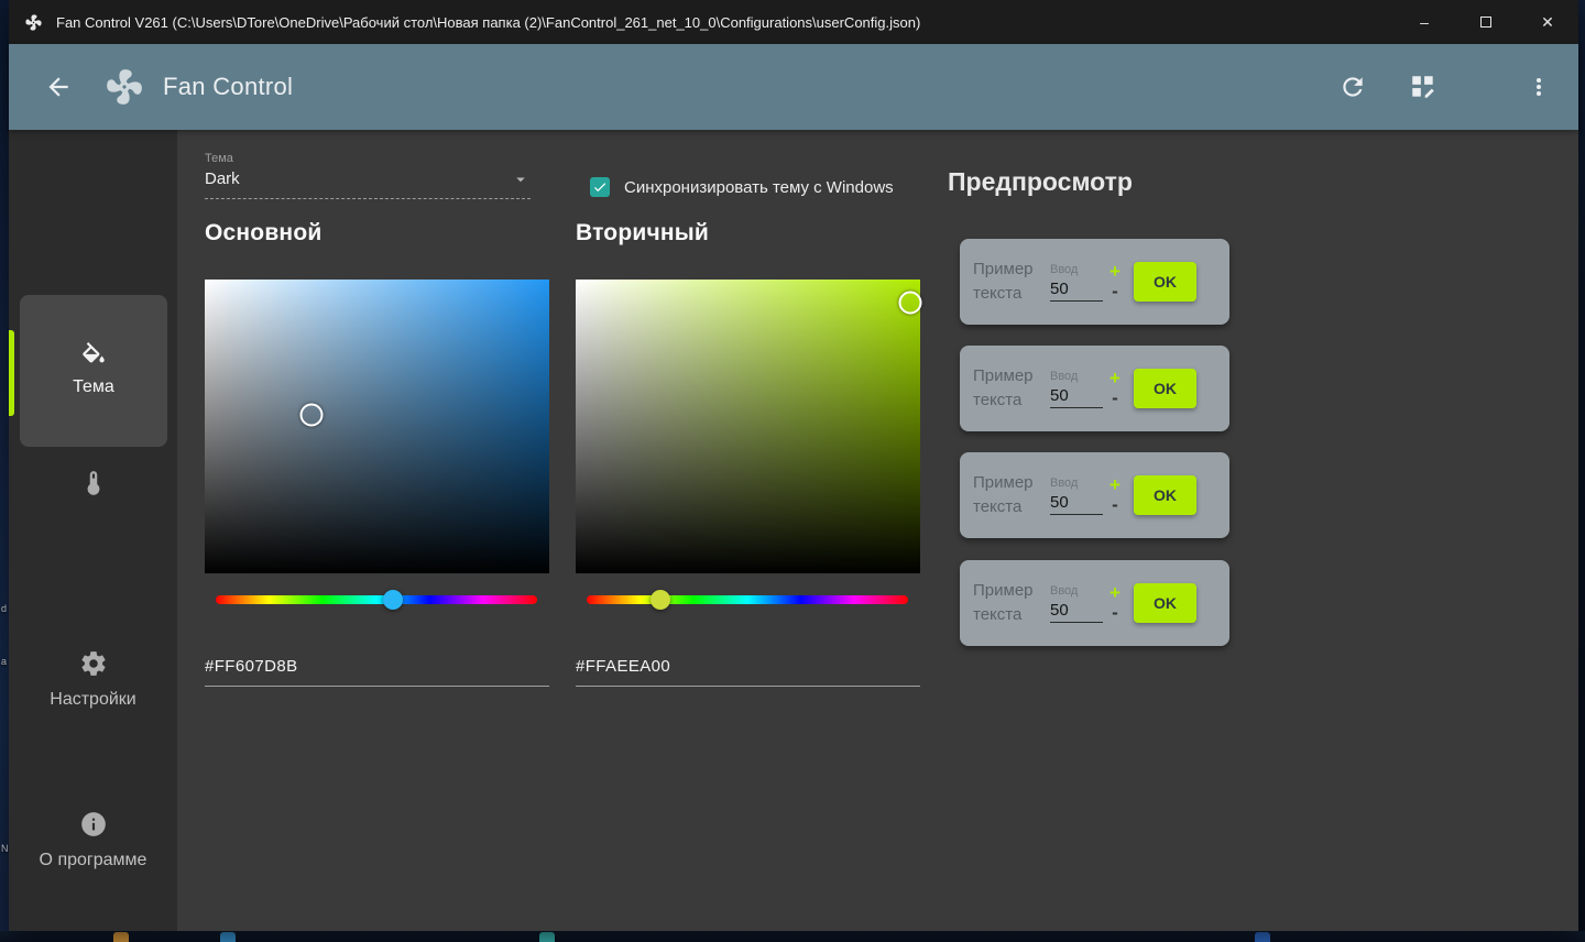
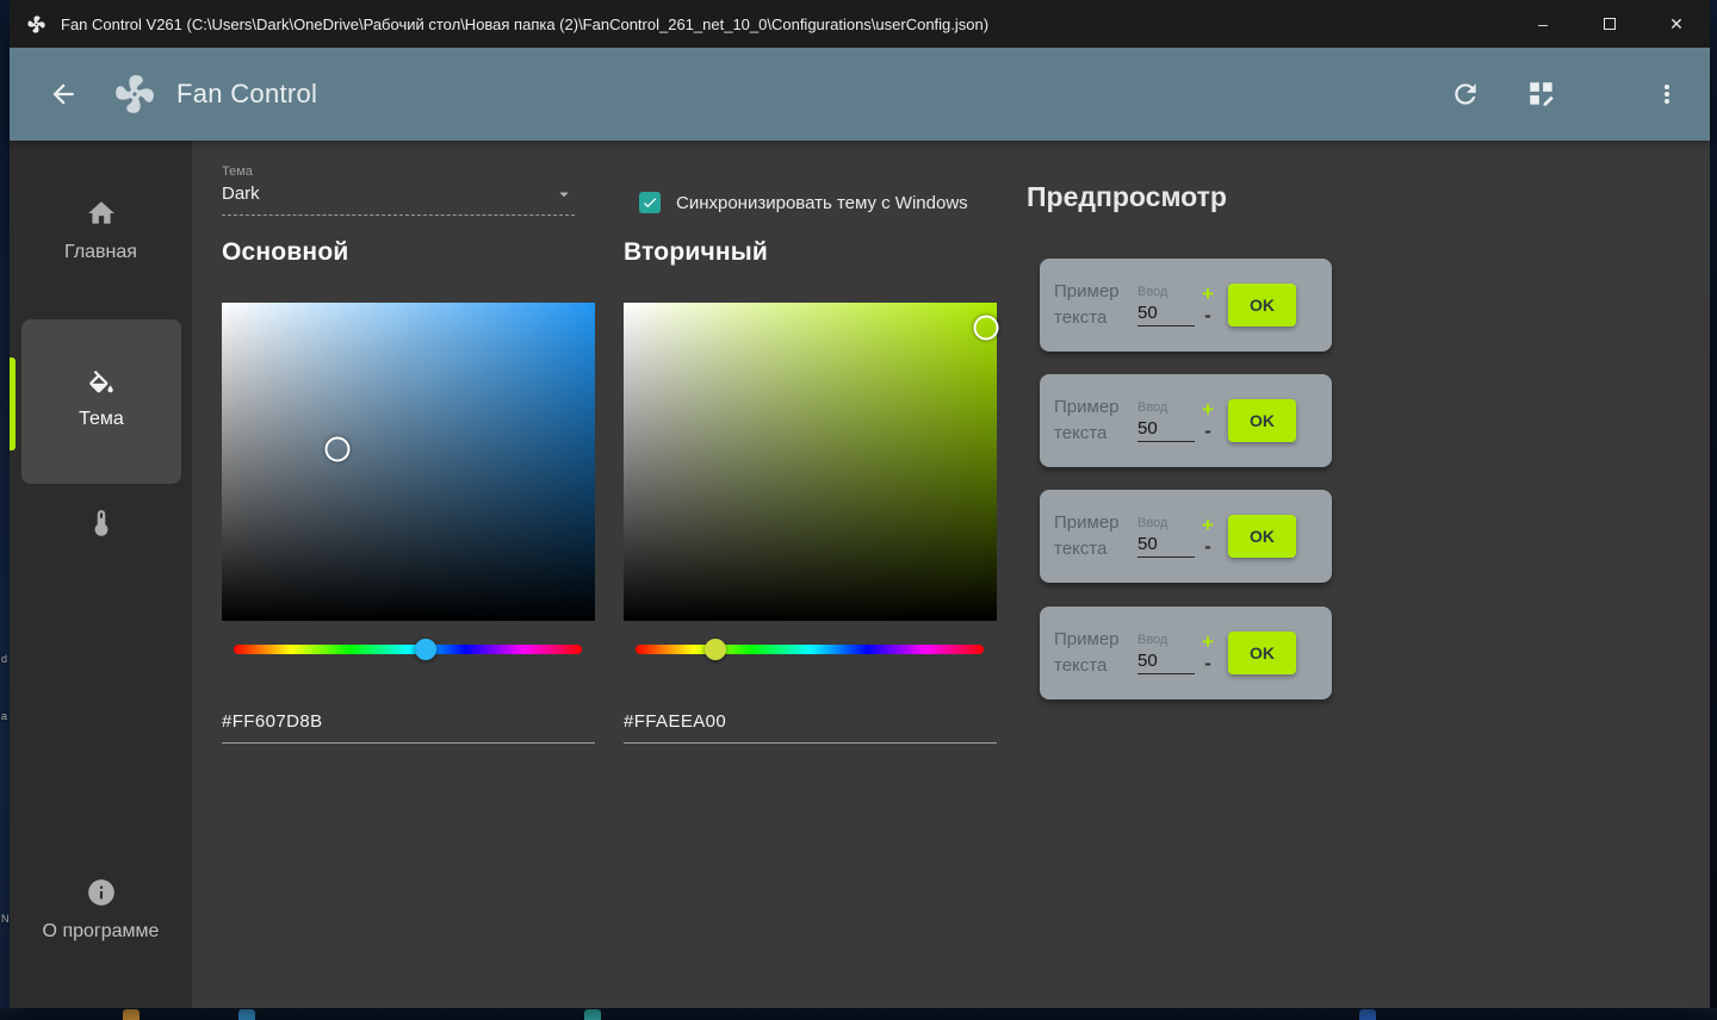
  d
  a
  N
- Fan Control V261 (C:\Users\DTore\OneDrive\Рабочий стол\Новая папка (2)\FanControl_261_net_10_0\Configurations\userConfig.json)
+ Fan Control V261 (C:\Users\Dark\OneDrive\Рабочий стол\Новая папка (2)\FanControl_261_net_10_0\Configurations\userConfig.json)
  –
  ✕
  Fan Control
+ Главная
  Тема
- Настройки
  О программе
  Тема
  Dark
  Синхронизировать тему с Windows
  Основной
  Вторичный
  #FF607D8B
  #FFAEEA00
  Предпросмотр
  Пример текста
  Ввод
  50
  +
  -
  OK
  Пример текста
  Ввод
  50
  +
  -
  OK
  Пример текста
  Ввод
  50
  +
  -
  OK
  Пример текста
  Ввод
  50
  +
  -
  OK
